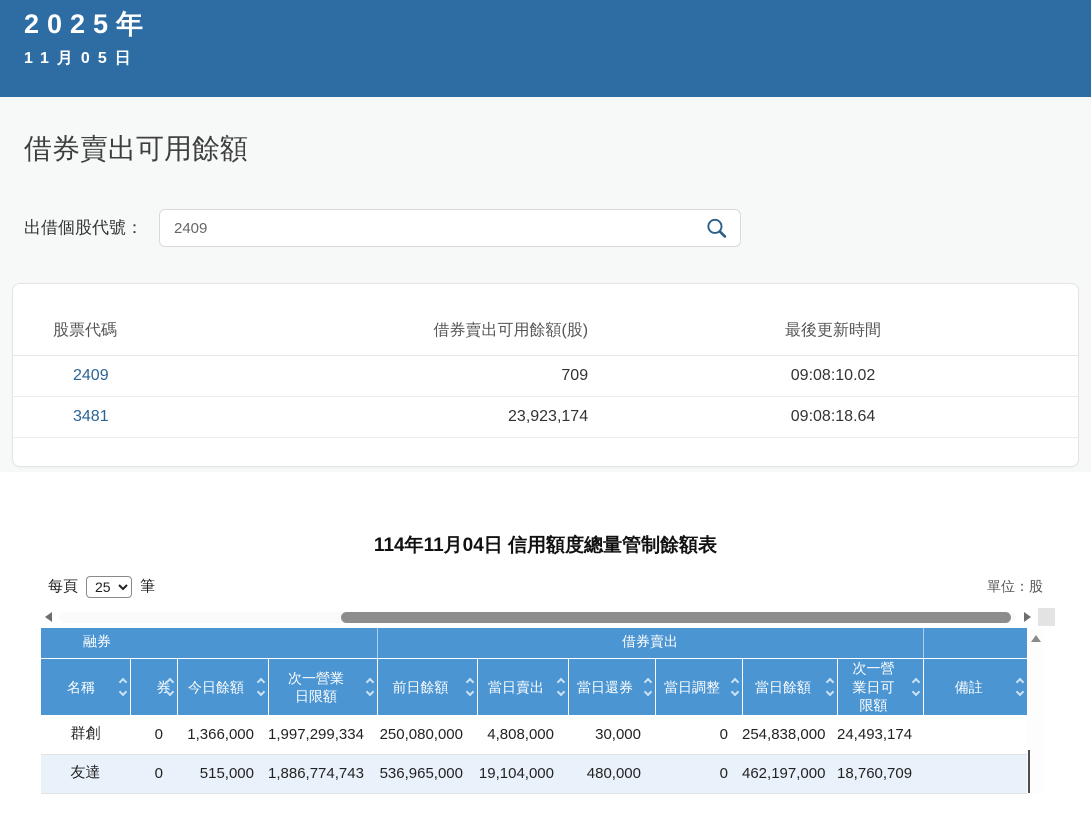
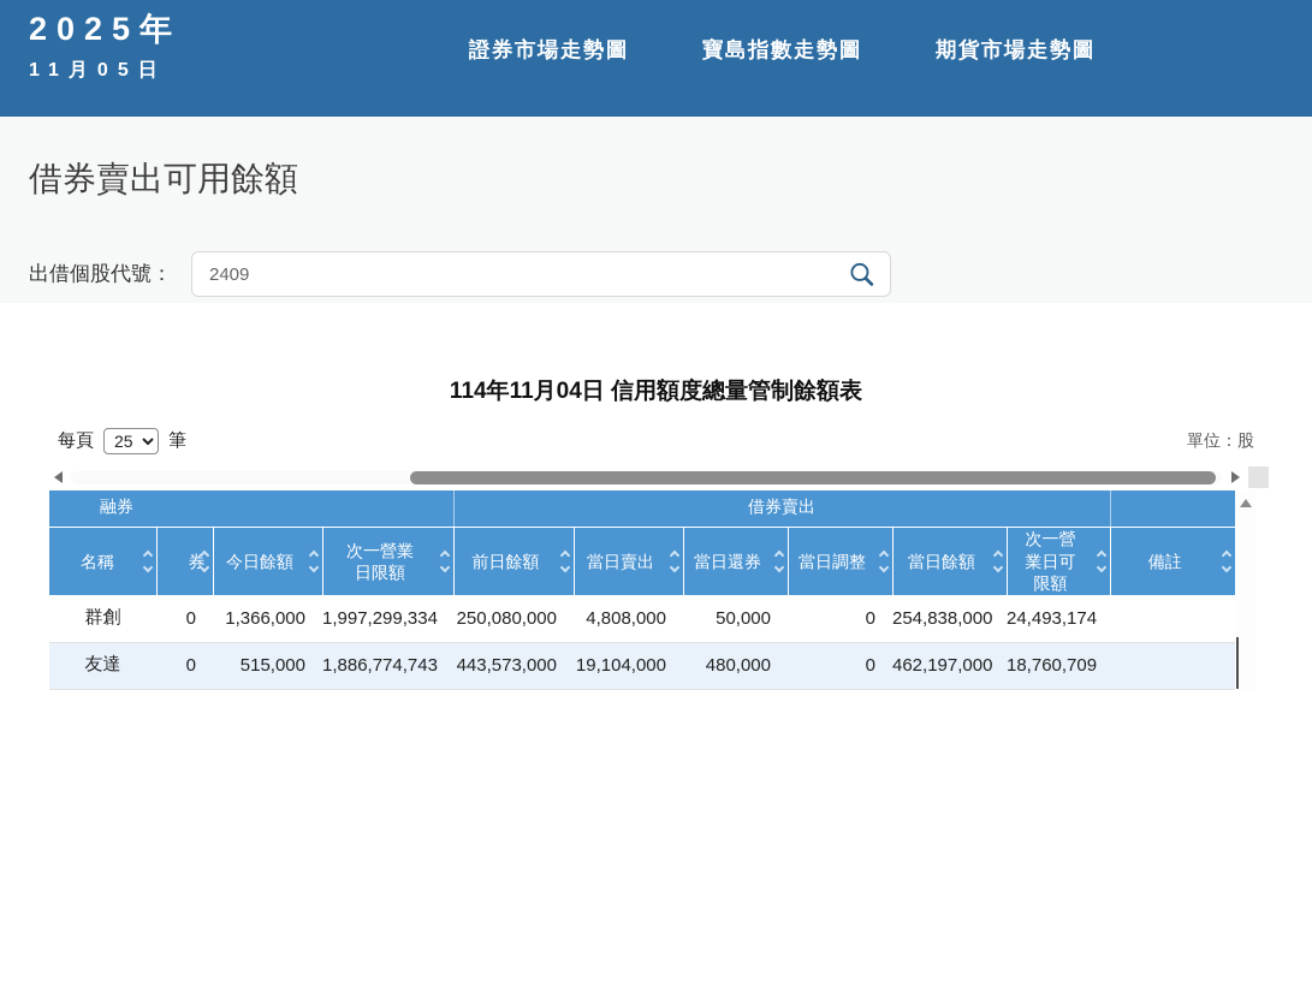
  2025年
  11月05日
+ 證券市場走勢圖
+ 寶島指數走勢圖
+ 期貨市場走勢圖
  借券賣出可用餘額
  出借個股代號：
  2409
- 股票代碼	借券賣出可用餘額(股)	最後更新時間
- 2409	709	09:08:10.02
- 3481	23,923,174	09:08:18.64
  114年11月04日 信用額度總量管制餘額表
  每頁
  25
  筆
  單位：股
  融券	借券賣出
  名稱	券	今日餘額	次一營業日限額	前日餘額	當日賣出	當日還券	當日調整	當日餘額	次一營業日可限額	備註
- 群創	0	1,366,000	1,997,299,334	250,080,000	4,808,000	30,000	0	254,838,000	24,493,174
+ 群創	0	1,366,000	1,997,299,334	250,080,000	4,808,000	50,000	0	254,838,000	24,493,174
- 友達	0	515,000	1,886,774,743	536,965,000	19,104,000	480,000	0	462,197,000	18,760,709
+ 友達	0	515,000	1,886,774,743	443,573,000	19,104,000	480,000	0	462,197,000	18,760,709
